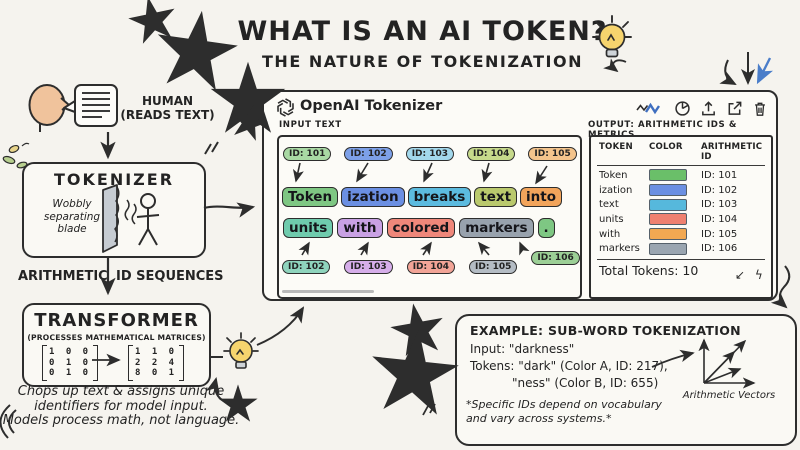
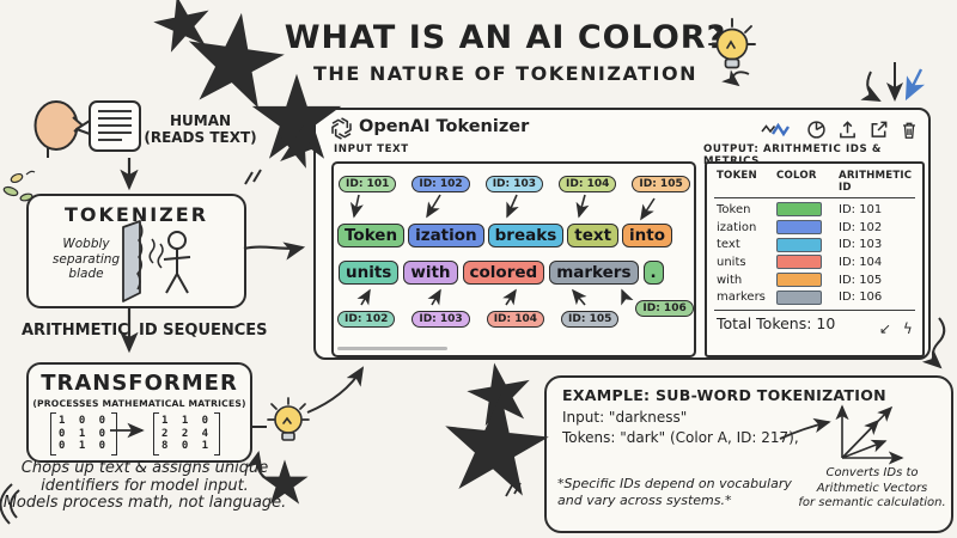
- WHAT IS AN AI TOKEN?
+ WHAT IS AN AI COLOR?
  THE NATURE OF TOKENIZATION
  HUMAN
  (READS TEXT)
  TOKENIZER
  Wobbly separating blade
  ARITHMETIC
  ID SEQUENCES
  TRANSFORMER
  (PROCESSES MATHEMATICAL MATRICES)
  1 0 0
  0 1 0
  0 1 0
  1 1 0
  2 2 4
  8 0 1
  Chops up text & assigns unique
  identifiers for model input.
  odels process math, not language.
  OpenAI Tokenizer
  INPUT TEXT
  OUTPUT: ARITHMETIC IDS &
  ID: 101
  ID: 102
  ID: 103
  ID: 104
  ID: 105
  Token
  ization
  breaks
  text
  into
  units
  with
  colored
  markers
  .
  ID: 102
  ID: 103
  ID: 104
  ID: 105
  ID: 106
  TOKEN
  COLOR
  ARITHMETIC ID
  Token
  ID: 101
  ization
  ID: 102
  text
  ID: 103
  units
  ID: 104
  with
  ID: 105
  markers
  ID: 106
  Total Tokens: 10
  ↙ ϟ
  EXAMPLE: SUB-WORD TOKENIZATION
  Input: "darkness"
  Tokens: "dark" (Color A, ID: 21),
- "ness" (Color B, ID: 655)
  *Specific IDs depend on vocabulary
  and vary across systems.*
+ Converts IDs to
  Arithmetic Vectors
+ for semantic calculation.
